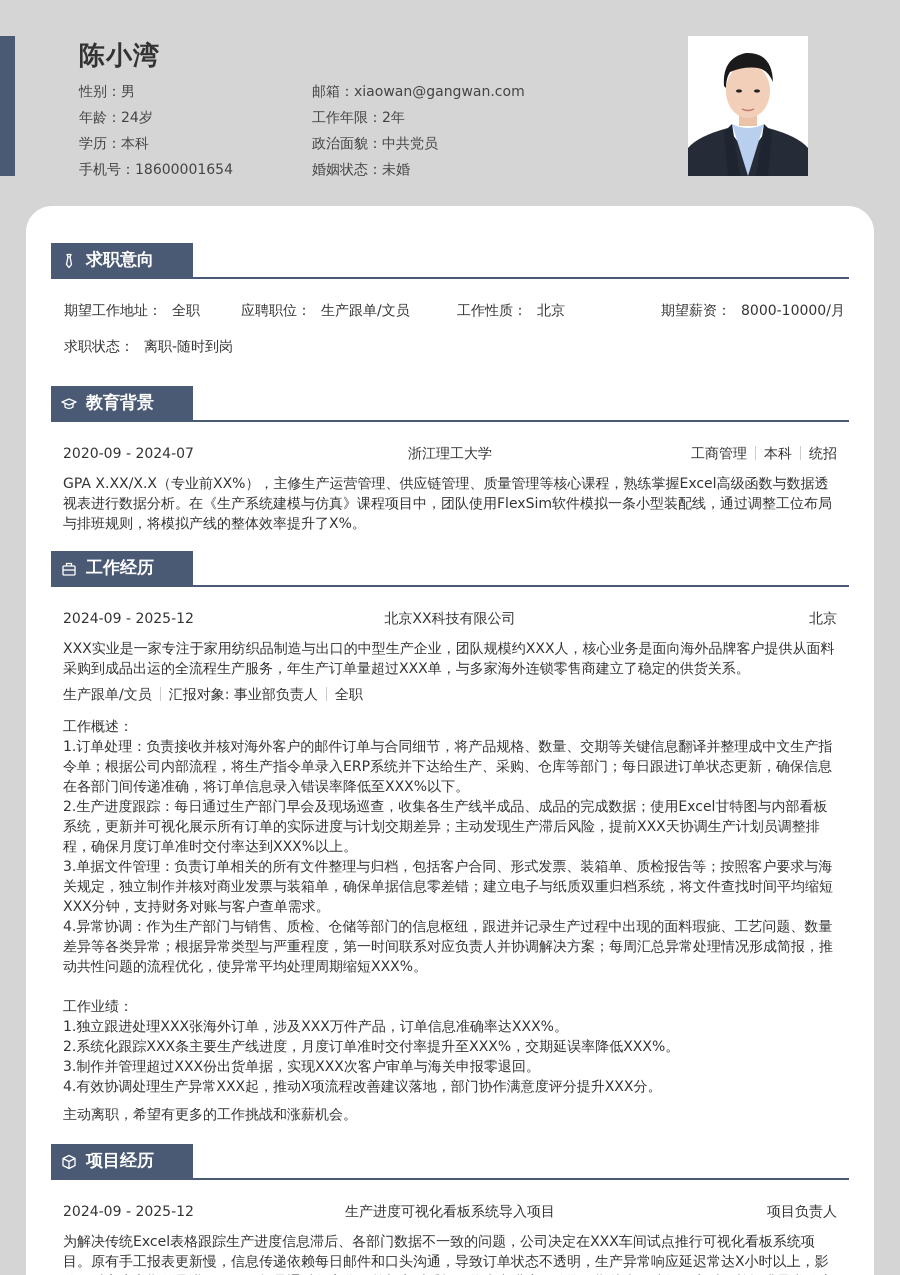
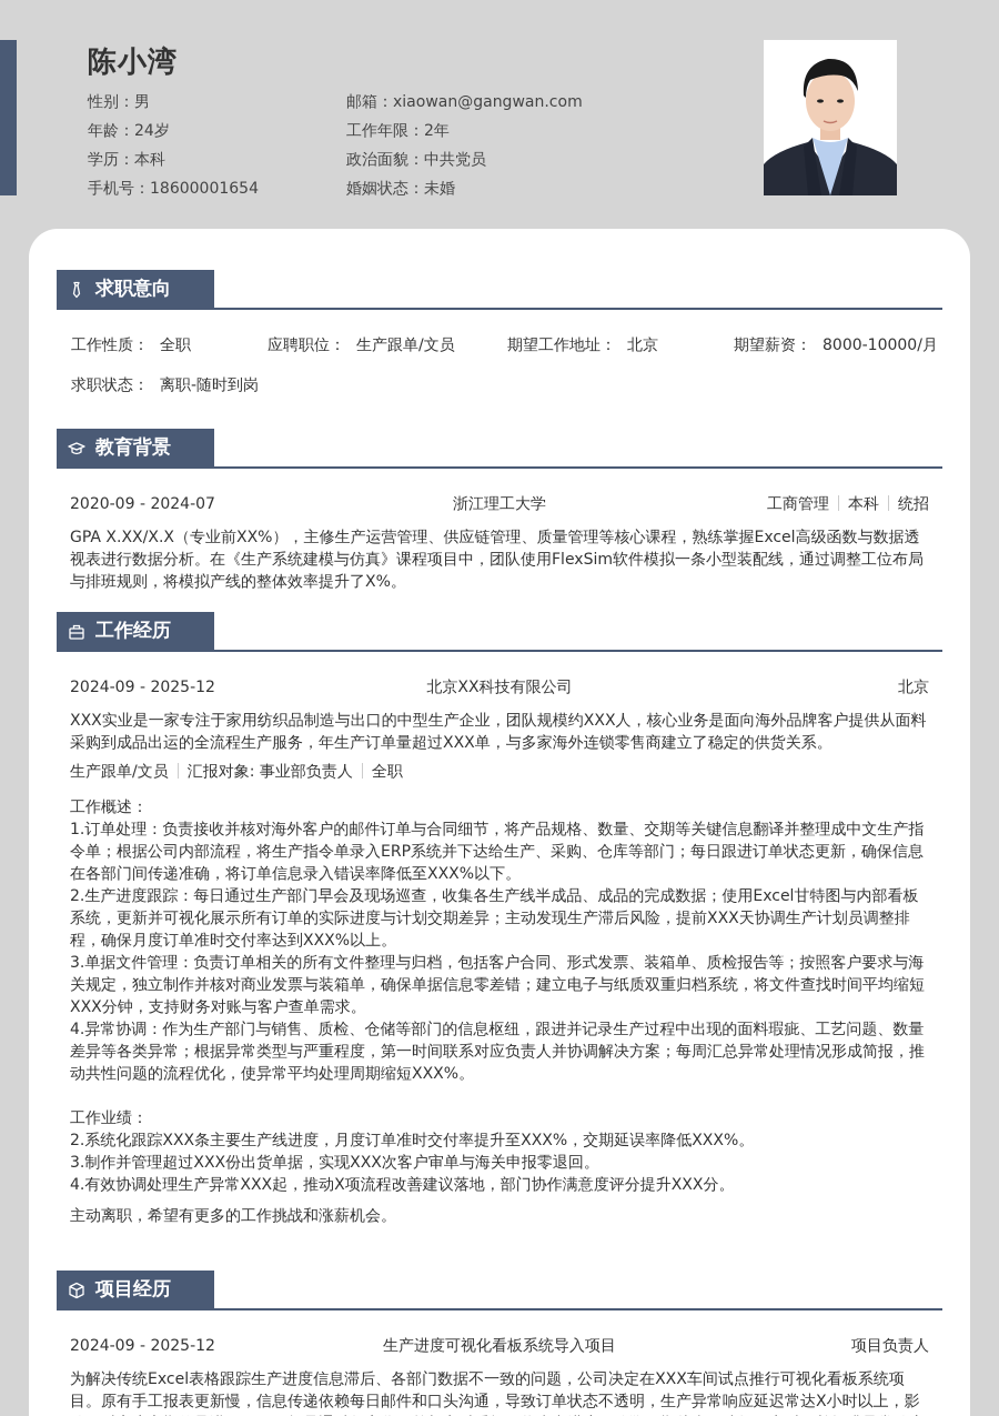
  陈小湾
  性别：男
  年龄：24岁
  学历：本科
  手机号：18600001654
  邮箱：xiaowan@gangwan.com
  工作年限：2年
  政治面貌：中共党员
  婚姻状态：未婚
  求职意向
- 期望工作地址： 全职
+ 工作性质： 全职
  应聘职位： 生产跟单/文员
- 工作性质： 北京
+ 期望工作地址： 北京
  期望薪资： 8000-10000/月
  求职状态： 离职-随时到岗
  教育背景
  2020-09 - 2024-07
  浙江理工大学
  工商管理 本科 统招
  GPA X.XX/X.X（专业前XX%），主修生产运营管理、供应链管理、质量管理等核心课程，熟练掌握Excel高级函数与数据透视表进行数据分析。在《生产系统建模与仿真》课程项目中，团队使用FlexSim软件模拟一条小型装配线，通过调整工位布局与排班规则，将模拟产线的整体效率提升了X%。
  工作经历
  2024-09 - 2025-12
  北京XX科技有限公司
  北京
  XXX实业是一家专注于家用纺织品制造与出口的中型生产企业，团队规模约XXX人，核心业务是面向海外品牌客户提供从面料采购到成品出运的全流程生产服务，年生产订单量超过XXX单，与多家海外连锁零售商建立了稳定的供货关系。
  生产跟单/文员 汇报对象: 事业部负责人 全职
  工作概述：
  1.订单处理：负责接收并核对海外客户的邮件订单与合同细节，将产品规格、数量、交期等关键信息翻译并整理成中文生产指令单；根据公司内部流程，将生产指令单录入ERP系统并下达给生产、采购、仓库等部门；每日跟进订单状态更新，确保信息在各部门间传递准确，将订单信息录入错误率降低至XXX%以下。
  2.生产进度跟踪：每日通过生产部门早会及现场巡查，收集各生产线半成品、成品的完成数据；使用Excel甘特图与内部看板系统，更新并可视化展示所有订单的实际进度与计划交期差异；主动发现生产滞后风险，提前XXX天协调生产计划员调整排程，确保月度订单准时交付率达到XXX%以上。
  3.单据文件管理：负责订单相关的所有文件整理与归档，包括客户合同、形式发票、装箱单、质检报告等；按照客户要求与海关规定，独立制作并核对商业发票与装箱单，确保单据信息零差错；建立电子与纸质双重归档系统，将文件查找时间平均缩短XXX分钟，支持财务对账与客户查单需求。
  4.异常协调：作为生产部门与销售、质检、仓储等部门的信息枢纽，跟进并记录生产过程中出现的面料瑕疵、工艺问题、数量差异等各类异常；根据异常类型与严重程度，第一时间联系对应负责人并协调解决方案；每周汇总异常处理情况形成简报，推动共性问题的流程优化，使异常平均处理周期缩短XXX%。
  工作业绩：
- 1.独立跟进处理XXX张海外订单，涉及XXX万件产品，订单信息准确率达XXX%。
  2.系统化跟踪XXX条主要生产线进度，月度订单准时交付率提升至XXX%，交期延误率降低XXX%。
  3.制作并管理超过XXX份出货单据，实现XXX次客户审单与海关申报零退回。
  4.有效协调处理生产异常XXX起，推动X项流程改善建议落地，部门协作满意度评分提升XXX分。
  主动离职，希望有更多的工作挑战和涨薪机会。
  项目经历
  2024-09 - 2025-12
  生产进度可视化看板系统导入项目
  项目负责人
